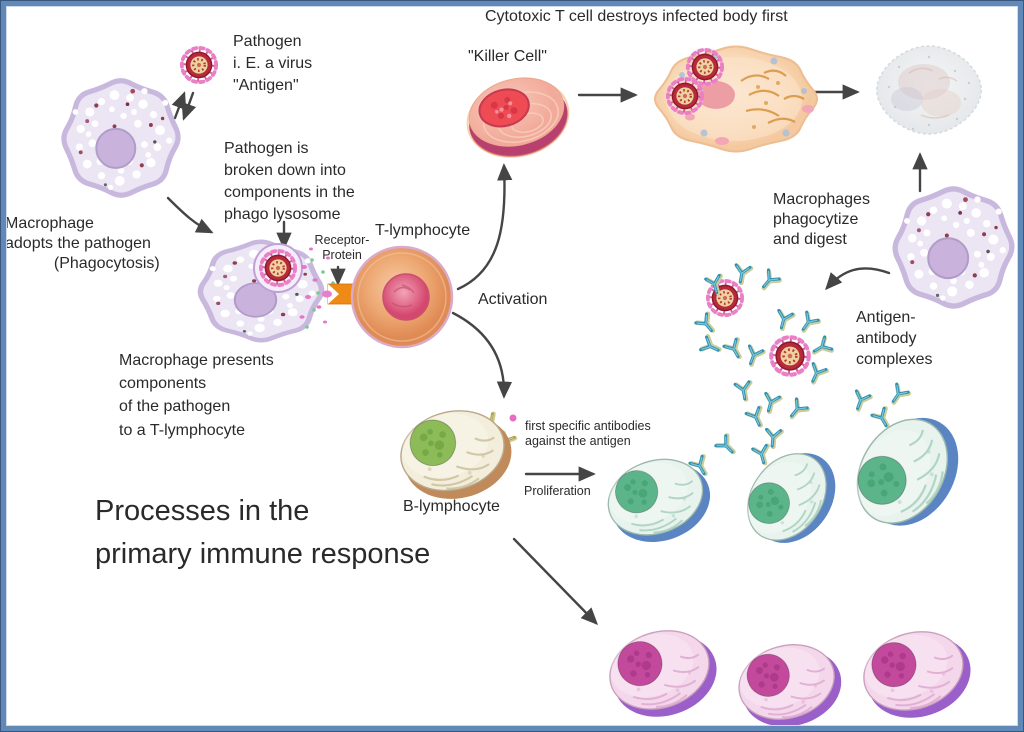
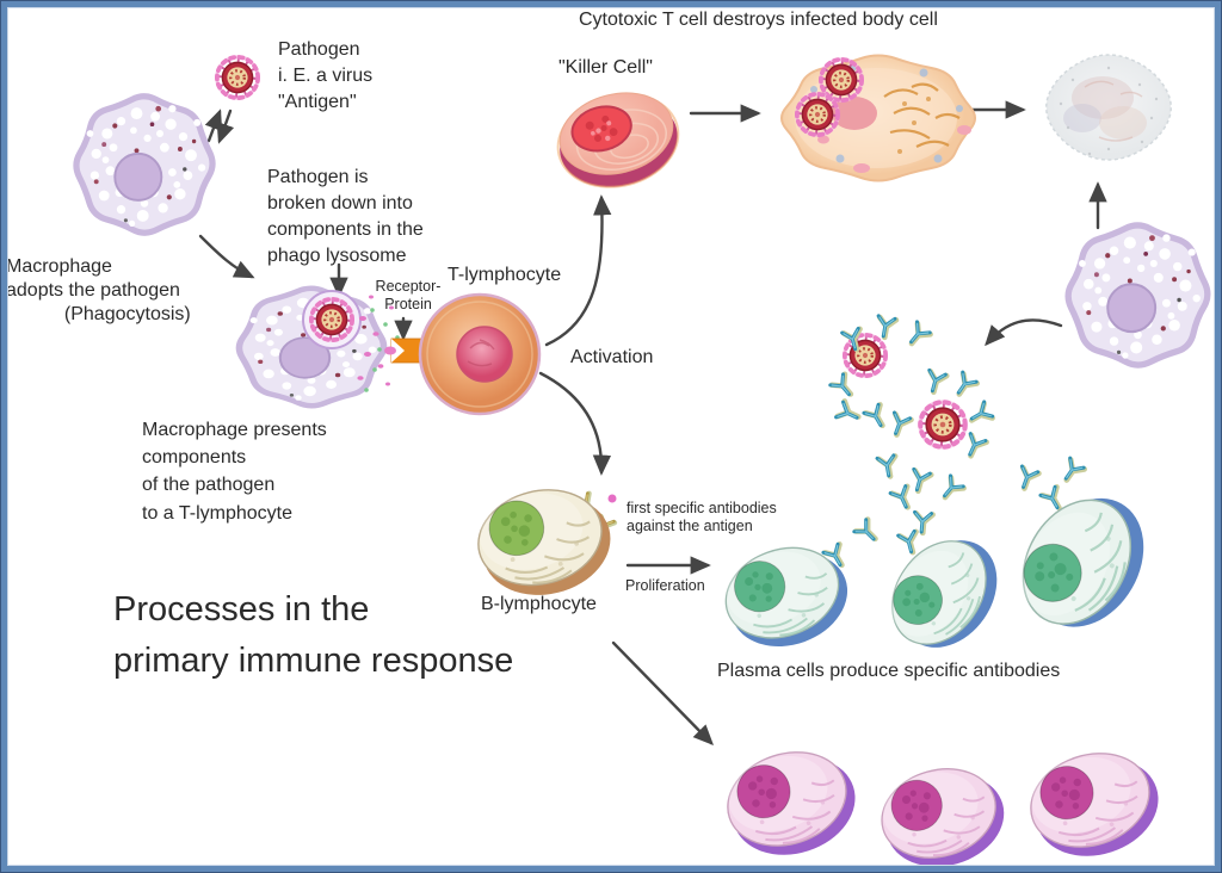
- Cytotoxic T cell destroys infected body first
+ Cytotoxic T cell destroys infected body cell
  "Killer Cell"
  Pathogen
  i. E. a virus
  "Antigen"
  Macrophage
  adopts the pathogen
  (Phagocytosis)
  Pathogen is
  broken down into
  components in the
  phago lysosome
  Receptor-
  Protein
  T-lymphocyte
  Activation
  Macrophage presents
  components
  of the pathogen
  to a T-lymphocyte
- Macrophages
- phagocytize
- and digest
- Antigen-
- antibody
- complexes
  B-lymphocyte
  first specific antibodies
  against the antigen
  Proliferation
+ Plasma cells produce specific antibodies
  Processes in the
  primary immune response
